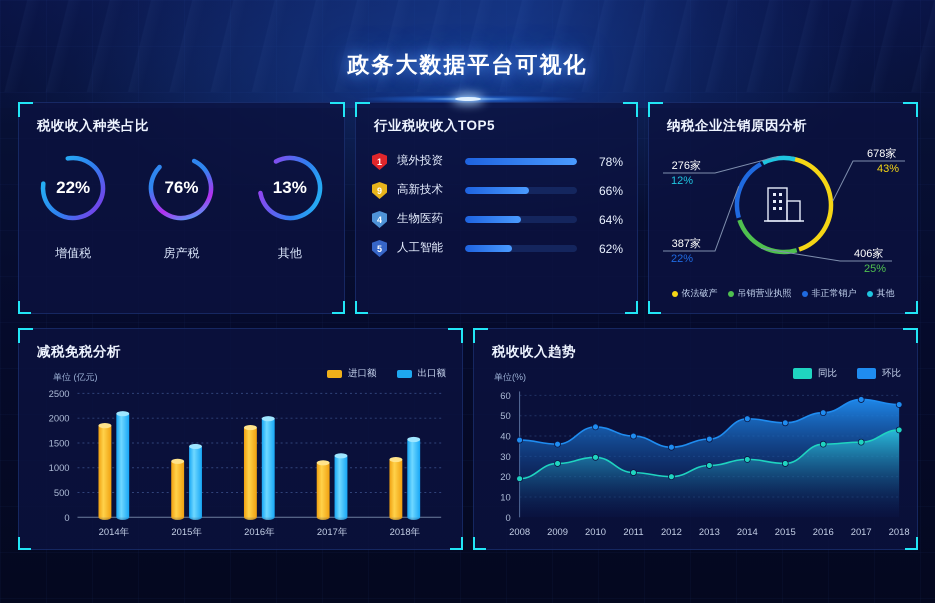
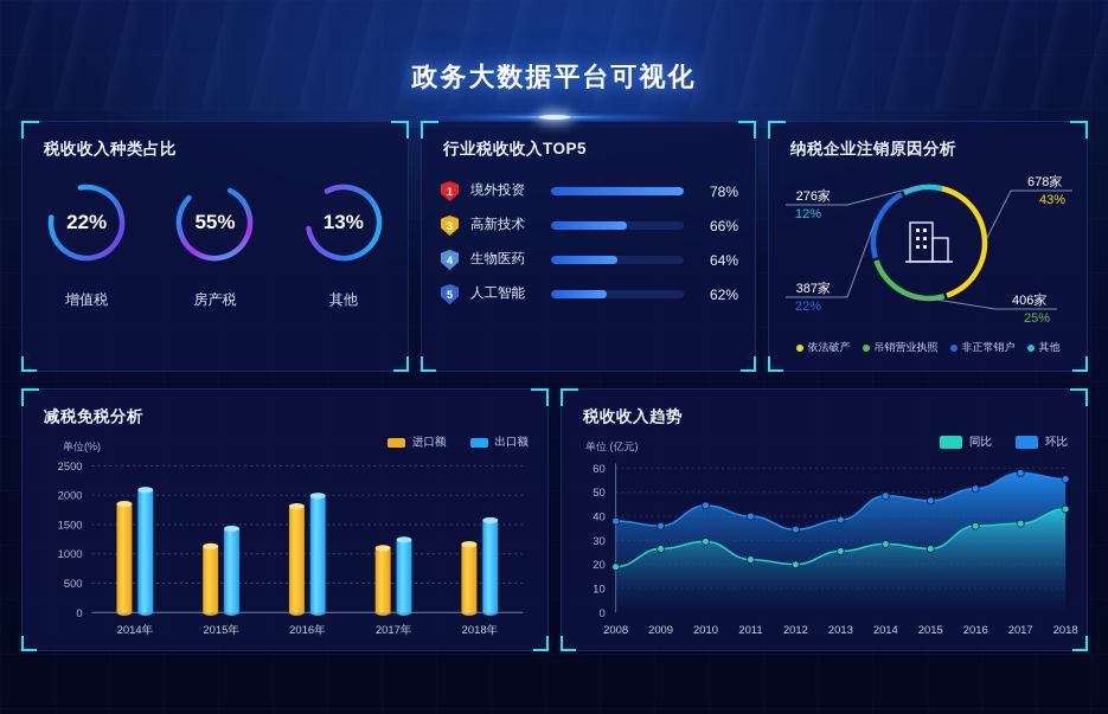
  政务大数据平台可视化
  税收收入种类占比
  22%
  增值税
- 76%
+ 55%
  房产税
  13%
  其他
  行业税收收入TOP5
  1
  境外投资
  78%
- 9
+ 3
  高新技术
  66%
  4
  生物医药
  64%
  5
  人工智能
  62%
  纳税企业注销原因分析
  678家
  43%
  406家
  25%
  387家
  22%
  276家
  12%
  依法破产
  吊销营业执照
  非正常销户
  其他
  减税免税分析
- 单位 (亿元)
+ 单位(%)
  进口额
  出口额
  0
  500
  1000
  1500
  2000
  2500
  2014年
  2015年
  2016年
  2017年
  2018年
  税收收入趋势
- 单位(%)
+ 单位 (亿元)
  同比
  环比
  0
  10
  20
  30
  40
  50
  60
  2008
  2009
  2010
  2011
  2012
  2013
  2014
  2015
  2016
  2017
  2018
